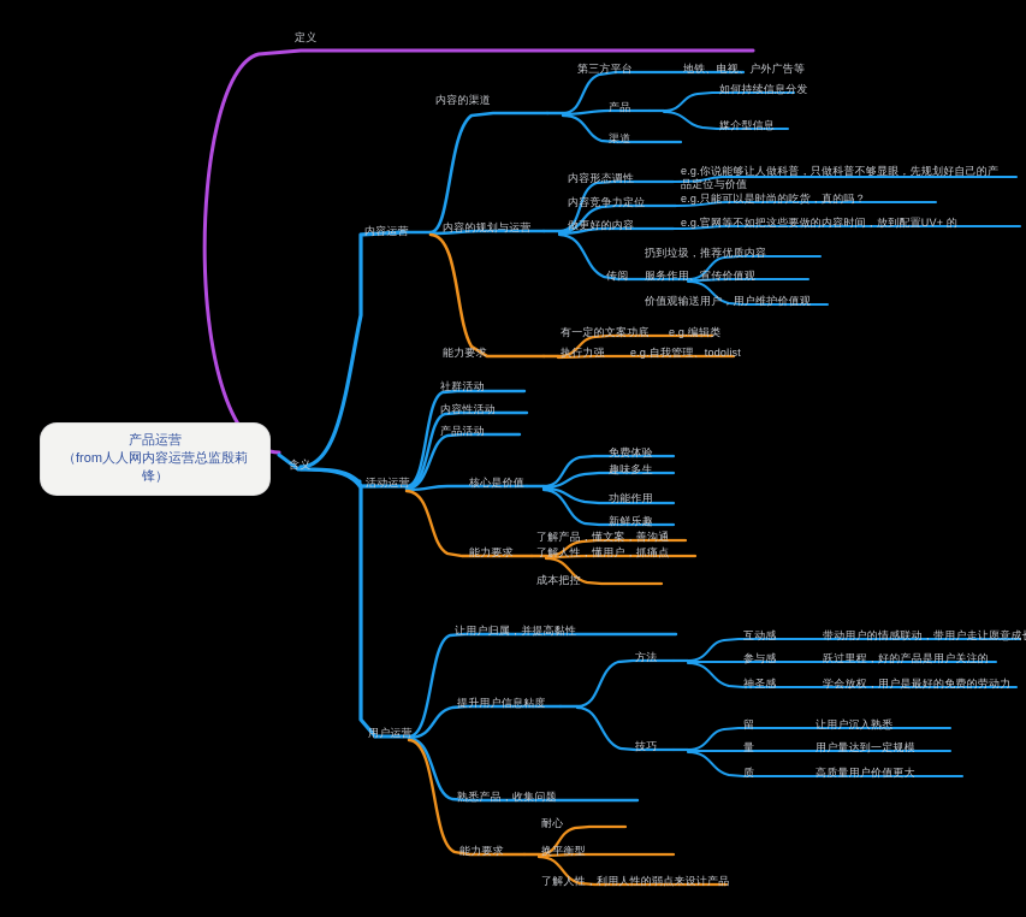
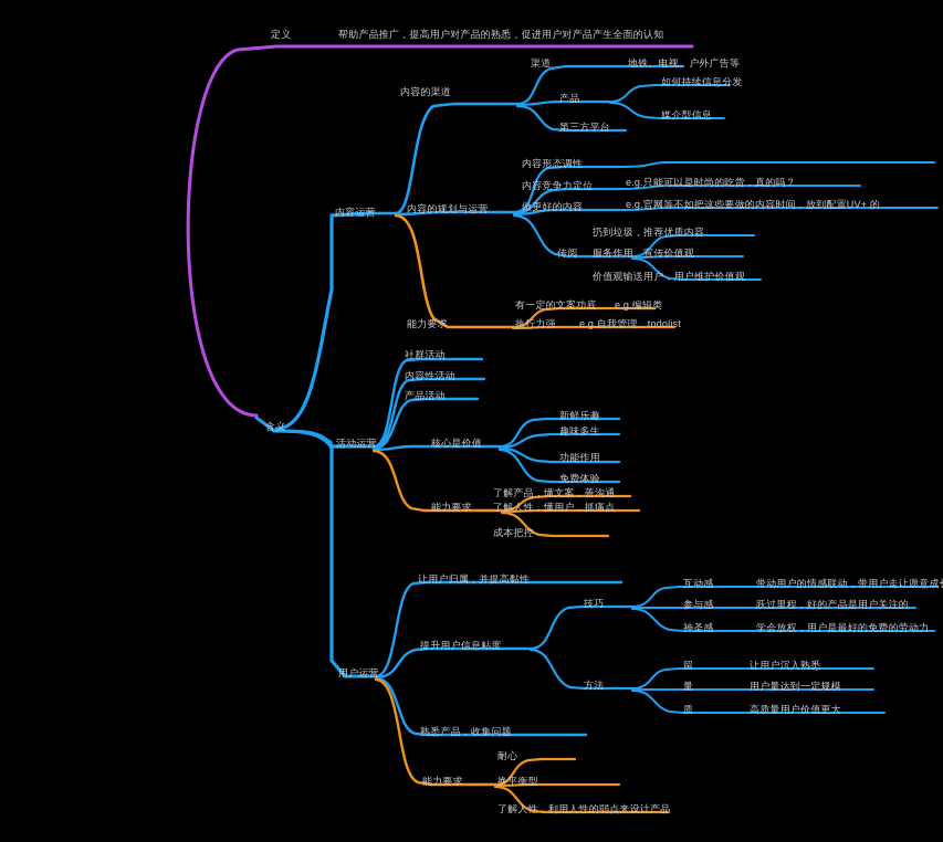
- 产品运营
- （from人人网内容运营总监殷莉锋）
  含义
  定义
+ 帮助产品推广，提高用户对产品的熟悉，促进用户对产品产生全面的认知
  内容运营
  内容的渠道
- 第三方平台
+ 渠道
  地铁、电视、户外广告等
  产品
  如何持续信息分发
  媒介型信息
- 渠道
+ 第三方平台
  内容的规划与运营
  内容形态调性
- e.g.你说能够让人做科普，只做科普不够显眼，先规划好自己的产品定位与价值
  内容竞争力定位
  e.g.只能可以是时尚的吃货，真的吗？
  做更好的内容
  e.g.官网等不如把这些要做的内容时间，放到配置UV+ 的
  传阅
  扔到垃圾，推荐优质内容
  服务作用、宣传价值观
  价值观输送用户，用户维护价值观
  能力要求
  有一定的文案功底
  e.g.编辑类
  执行力强
  e.g.自我管理、todolist
  活动运营
  社群活动
  内容性活动
  产品活动
  核心是价值
- 免费体验
+ 新鲜乐趣
  趣味多生
  功能作用
- 新鲜乐趣
+ 免费体验
  能力要求
  了解产品，懂文案，善沟通
  了解人性，懂用户，抓痛点
  成本把控
  用户运营
  让用户归属，并提高黏性
  提升用户信息粘度
- 方法
+ 技巧
  互动感
  带动用户的情感联动，带用户走让愿意成
  参与感
  跃过里程，好的产品是用户关注的
  神圣感
  学会放权，用户是最好的免费的劳动力
- 技巧
+ 方法
  留
  让用户沉入熟悉
  量
  用户量达到一定规模
  质
  高质量用户价值更大
  熟悉产品，收集问题
  能力要求
  耐心
  换平衡型
  了解人性，利用人性的弱点来设计产品
